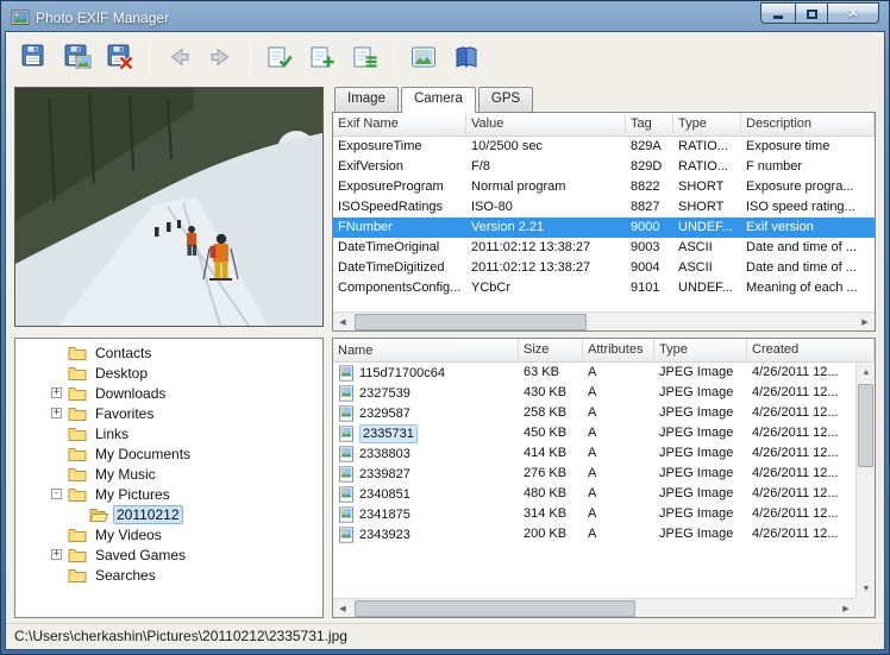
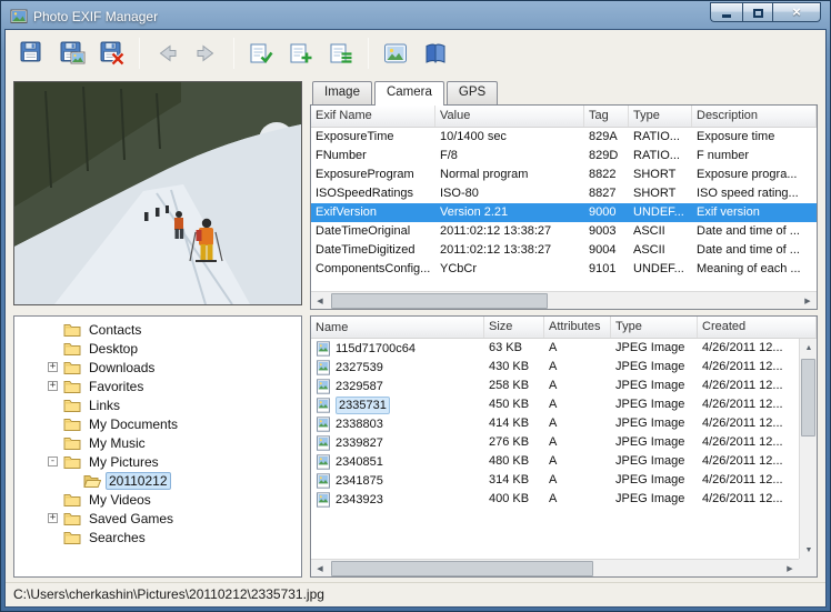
  Photo EXIF Manager
  ×
  Image
  Camera
  GPS
  Exif Name
  Value
  Tag
  Type
  Description
  ExposureTime
- 10/2500 sec
+ 10/1400 sec
  829A
  RATIO...
  Exposure time
- ExifVersion
+ FNumber
  F/8
  829D
  RATIO...
  F number
  ExposureProgram
  Normal program
  8822
  SHORT
  Exposure progra...
  ISOSpeedRatings
  ISO-80
  8827
  SHORT
  ISO speed rating...
- FNumber
+ ExifVersion
  Version 2.21
  9000
  UNDEF...
  Exif version
  DateTimeOriginal
  2011:02:12 13:38:27
  9003
  ASCII
  Date and time of ...
  DateTimeDigitized
  2011:02:12 13:38:27
  9004
  ASCII
  Date and time of ...
  ComponentsConfig...
  YCbCr
  9101
  UNDEF...
  Meaning of each ...
  Contacts
  Desktop
  +
  Downloads
  +
  Favorites
  Links
  My Documents
  My Music
  -
  My Pictures
  20110212
  My Videos
  +
  Saved Games
  Searches
  Name
  Size
  Attributes
  Type
  Created
  115d71700c64
  63 KB
  A
  JPEG Image
  4/26/2011 12...
  2327539
  430 KB
  A
  JPEG Image
  4/26/2011 12...
  2329587
  258 KB
  A
  JPEG Image
  4/26/2011 12...
  2335731
  450 KB
  A
  JPEG Image
  4/26/2011 12...
  2338803
  414 KB
  A
  JPEG Image
  4/26/2011 12...
  2339827
  276 KB
  A
  JPEG Image
  4/26/2011 12...
  2340851
  480 KB
  A
  JPEG Image
  4/26/2011 12...
  2341875
  314 KB
  A
  JPEG Image
  4/26/2011 12...
  2343923
- 200 KB
+ 400 KB
  A
  JPEG Image
  4/26/2011 12...
  C:\Users\cherkashin\Pictures\20110212\2335731.jpg
